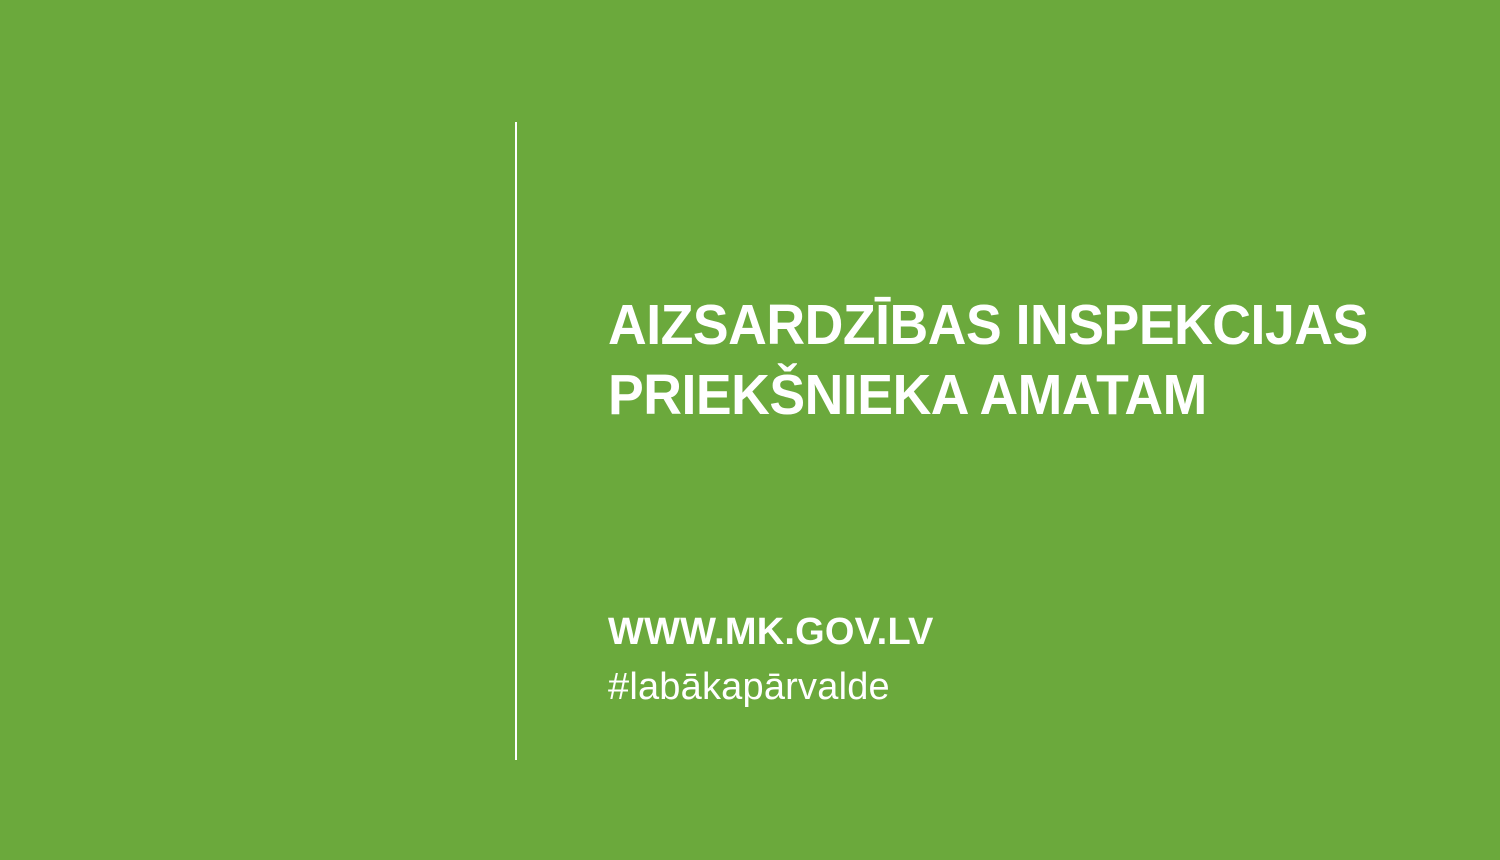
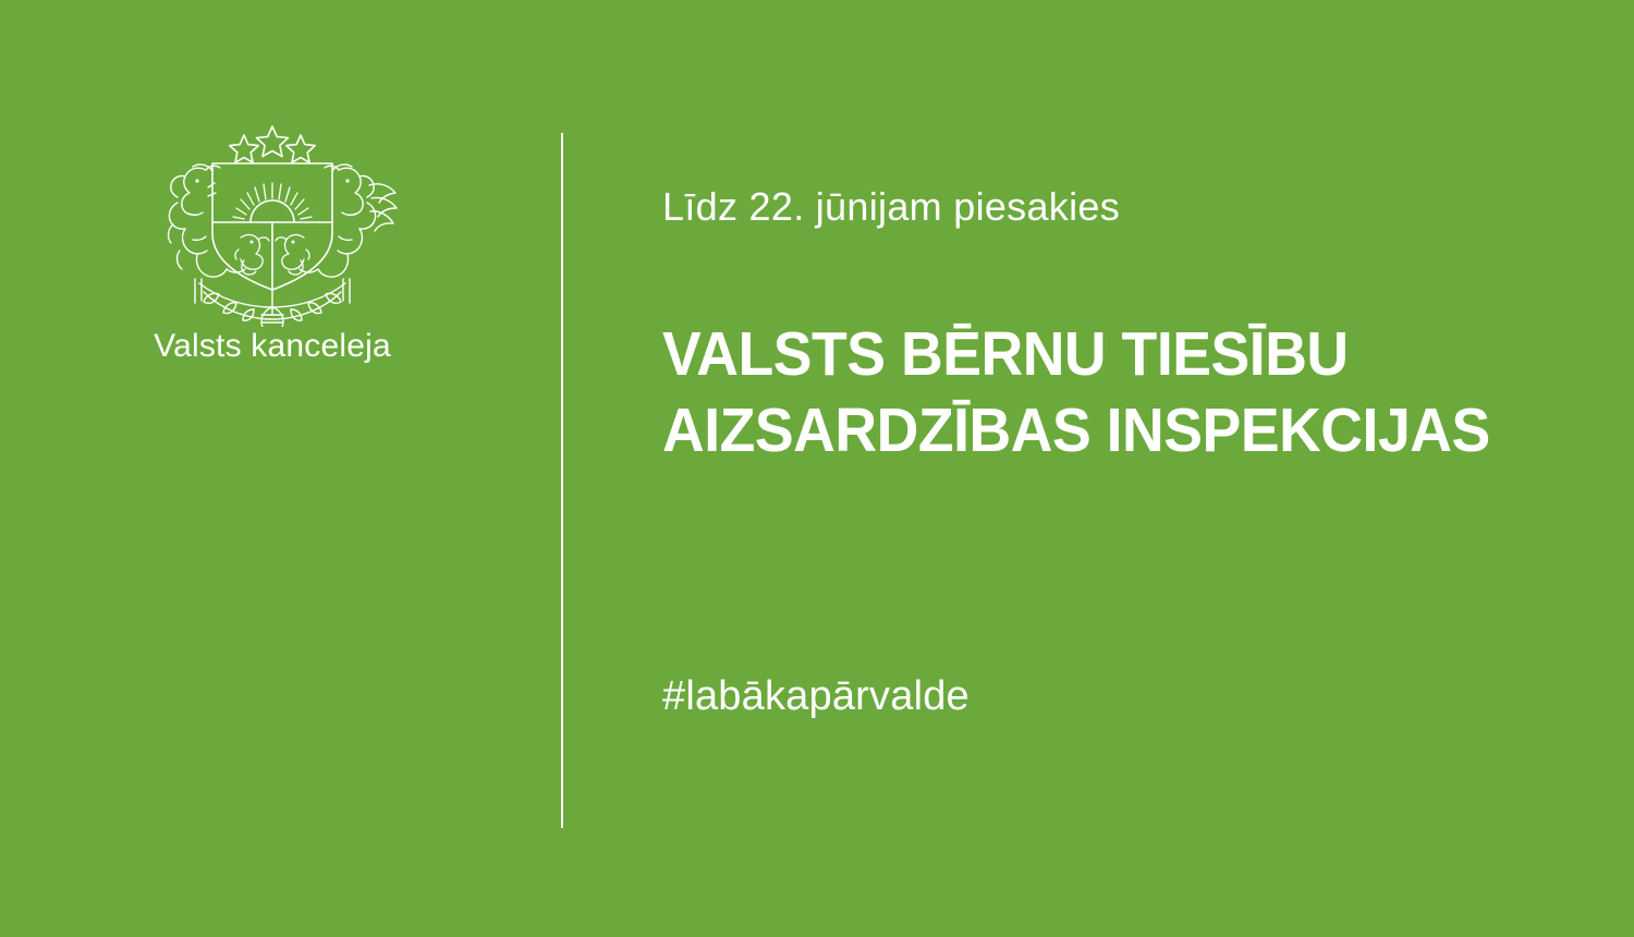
+ Valsts kanceleja
+ Līdz 22. jūnijam piesakies
+ VALSTS BĒRNU TIESĪBU
  AIZSARDZĪBAS INSPEKCIJAS
- PRIEKŠNIEKA AMATAM
- WWW.MK.GOV.LV
  #labākapārvalde
